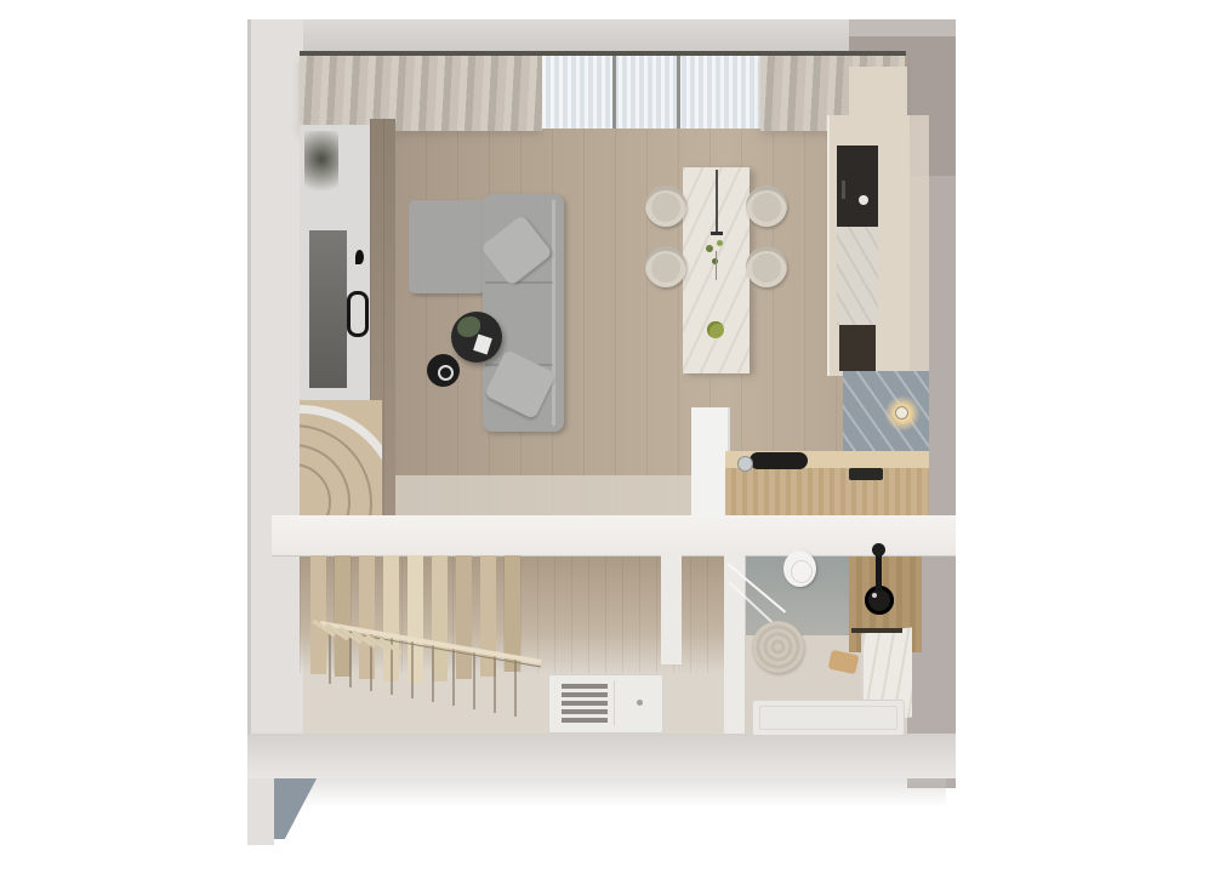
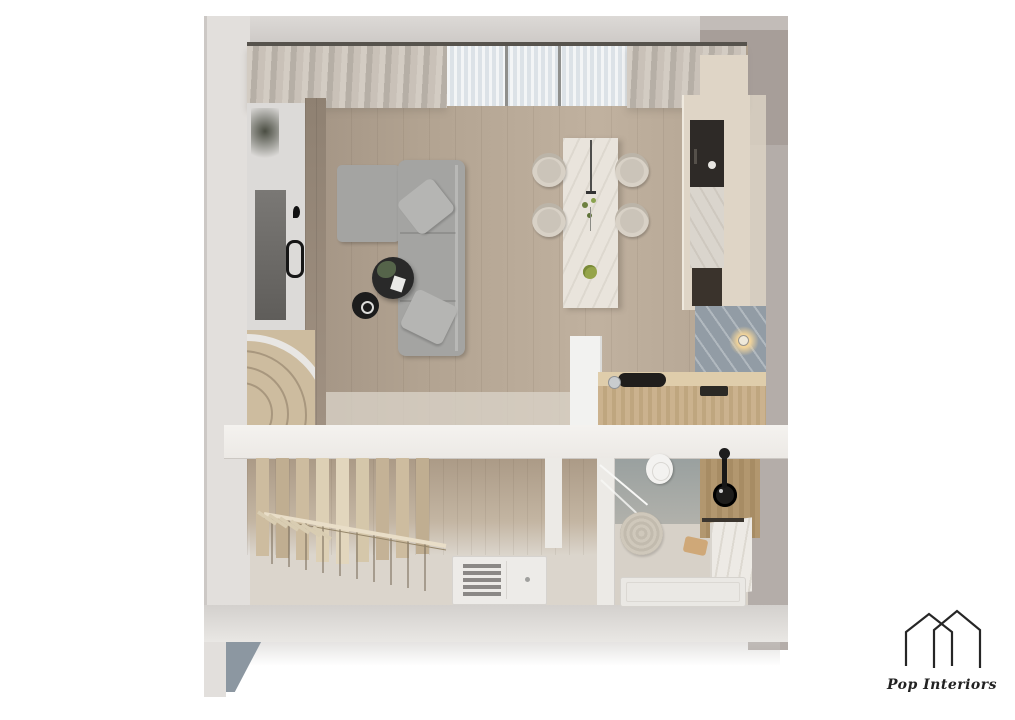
+ Pop Interiors
